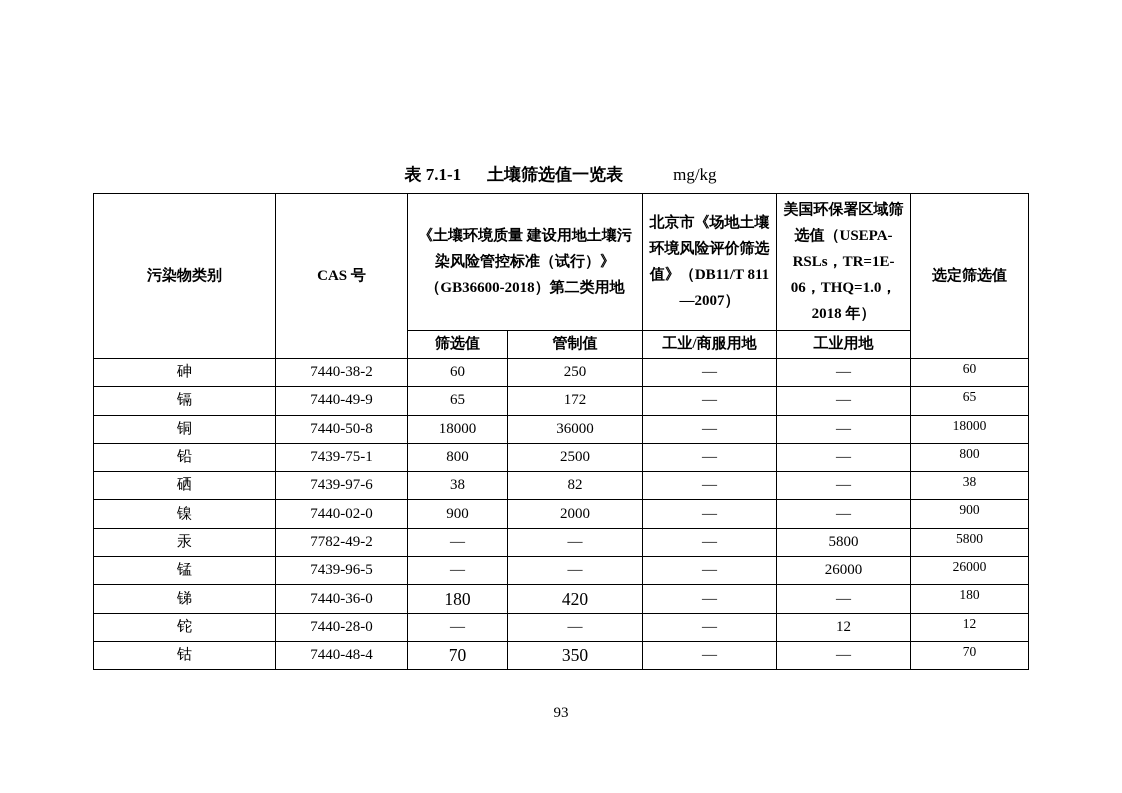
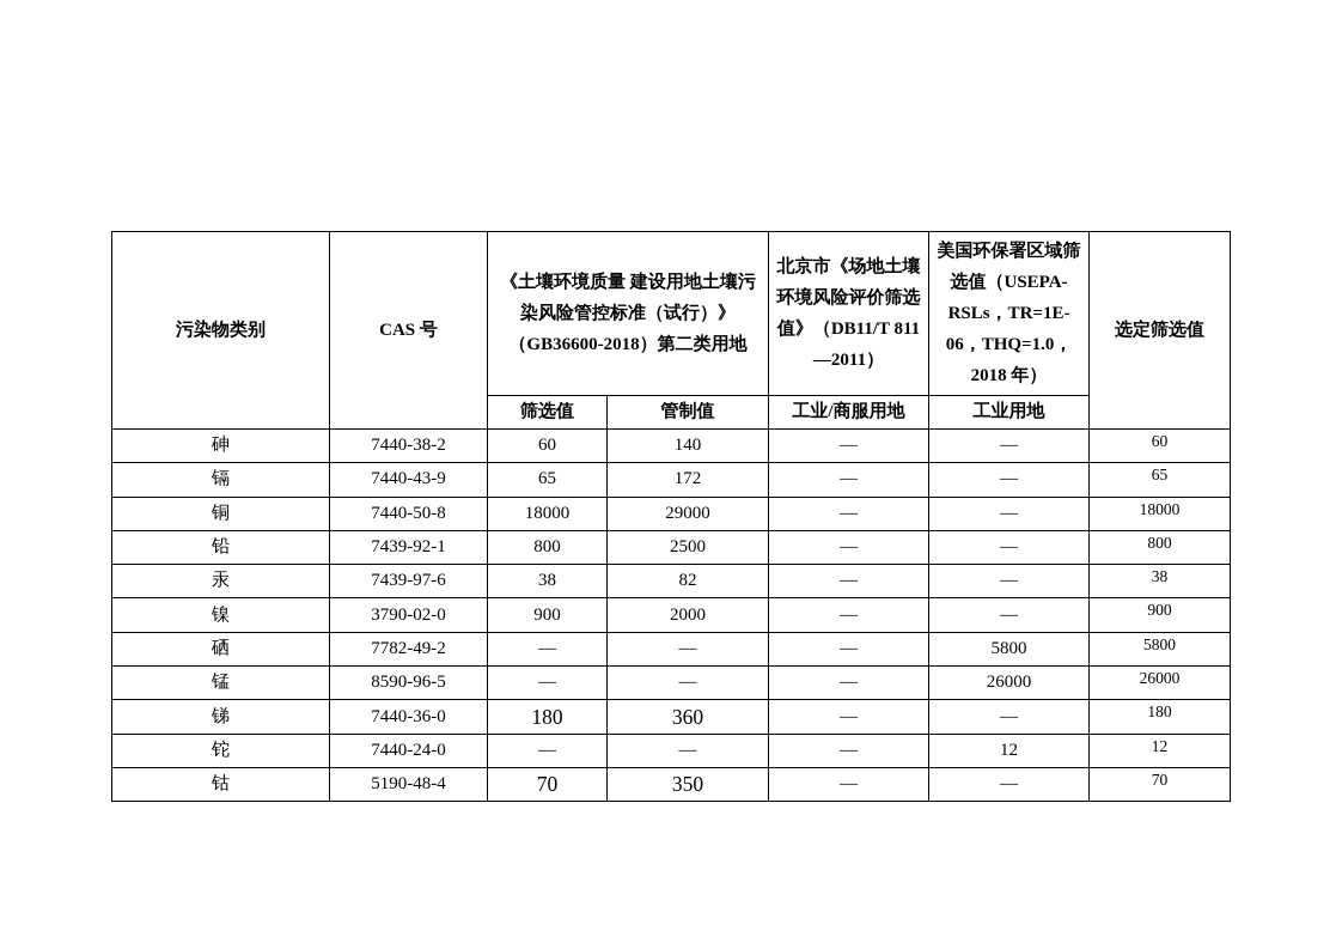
- 表 7.1-1 土壤筛选值一览表 mg/kg
- 污染物类别	CAS 号	《土壤环境质量 建设用地土壤污染风险管控标准（试行）》（GB36600-2018）第二类用地	北京市《场地土壤环境风险评价筛选值》（DB11/T 811—2007）	美国环保署区域筛选值（USEPA-RSLs，TR=1E-06，THQ=1.0，2018 年）	选定筛选值
+ 污染物类别	CAS 号	《土壤环境质量 建设用地土壤污染风险管控标准（试行）》（GB36600-2018）第二类用地	北京市《场地土壤环境风险评价筛选值》（DB11/T 811—2011）	美国环保署区域筛选值（USEPA-RSLs，TR=1E-06，THQ=1.0，2018 年）	选定筛选值
  筛选值	管制值	工业/商服用地	工业用地
- 砷	7440-38-2	60	250	—	—	60
+ 砷	7440-38-2	60	140	—	—	60
- 镉	7440-49-9	65	172	—	—	65
+ 镉	7440-43-9	65	172	—	—	65
- 铜	7440-50-8	18000	36000	—	—	18000
+ 铜	7440-50-8	18000	29000	—	—	18000
- 铅	7439-75-1	800	2500	—	—	800
+ 铅	7439-92-1	800	2500	—	—	800
- 硒	7439-97-6	38	82	—	—	38
+ 汞	7439-97-6	38	82	—	—	38
- 镍	7440-02-0	900	2000	—	—	900
+ 镍	3790-02-0	900	2000	—	—	900
- 汞	7782-49-2	—	—	—	5800	5800
+ 硒	7782-49-2	—	—	—	5800	5800
- 锰	7439-96-5	—	—	—	26000	26000
+ 锰	8590-96-5	—	—	—	26000	26000
- 锑	7440-36-0	180	420	—	—	180
+ 锑	7440-36-0	180	360	—	—	180
- 铊	7440-28-0	—	—	—	12	12
+ 铊	7440-24-0	—	—	—	12	12
- 钴	7440-48-4	70	350	—	—	70
+ 钴	5190-48-4	70	350	—	—	70
- 93
